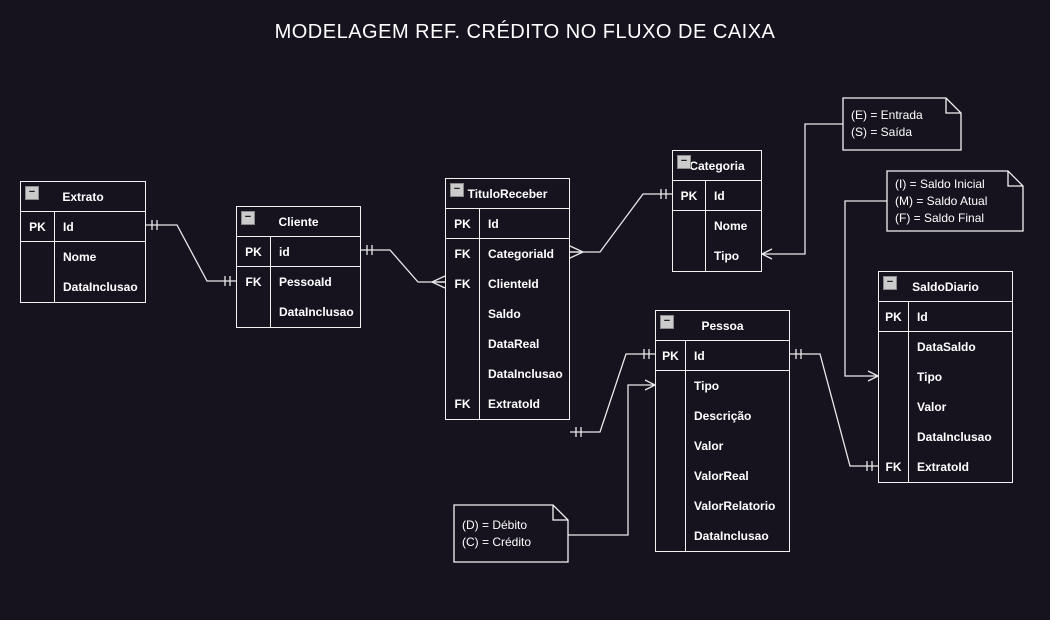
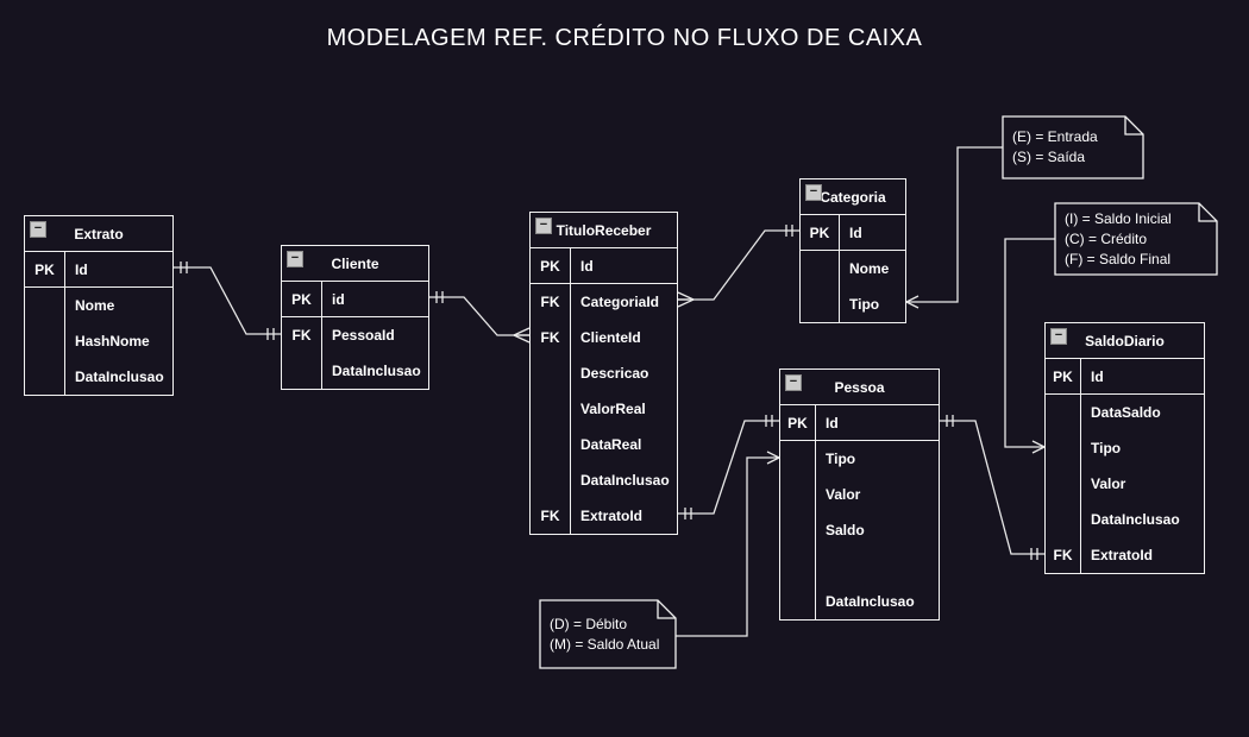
  MODELAGEM REF. CRÉDITO NO FLUXO DE CAIXA
  −
  Extrato
  PK
  Id
  Nome
+ HashNome
  DataInclusao
  −
  Cliente
  PK
  id
  FK
  PessoaId
  DataInclusao
  −
  TituloReceber
  PK
  Id
  FK
  CategoriaId
  FK
  ClienteId
+ Descricao
- Saldo
+ ValorReal
  DataReal
  DataInclusao
  FK
  ExtratoId
  −
  Categoria
  PK
  Id
  Nome
  Tipo
  −
  Pessoa
  PK
  Id
  Tipo
- Descrição
  Valor
- ValorReal
+ Saldo
- ValorRelatorio
  DataInclusao
  −
  SaldoDiario
  PK
  Id
  DataSaldo
  Tipo
  Valor
  DataInclusao
  FK
  ExtratoId
  (E) = Entrada
  (S) = Saída
  (I) = Saldo Inicial
- (M) = Saldo Atual
+ (C) = Crédito
  (F) = Saldo Final
  (D) = Débito
- (C) = Crédito
+ (M) = Saldo Atual
